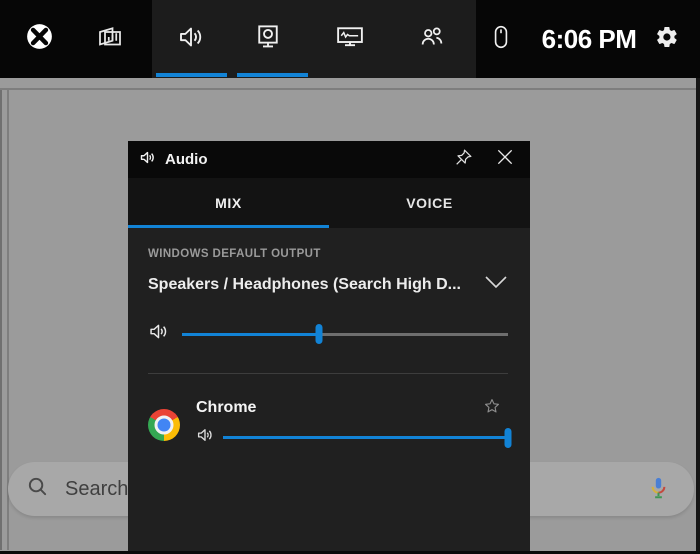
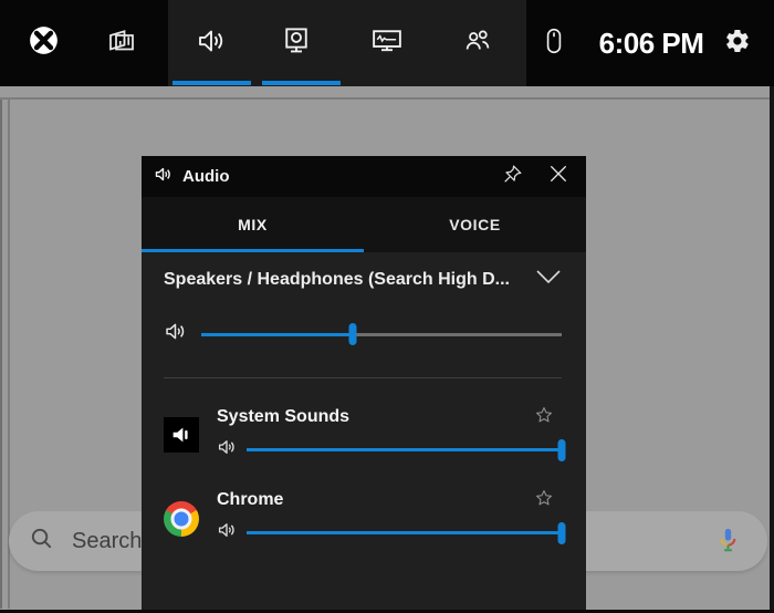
  6:06 PM
  Search
  Audio
  MIX
  VOICE
- WINDOWS DEFAULT OUTPUT
  Speakers / Headphones (Search High D...
+ System Sounds
  Chrome
